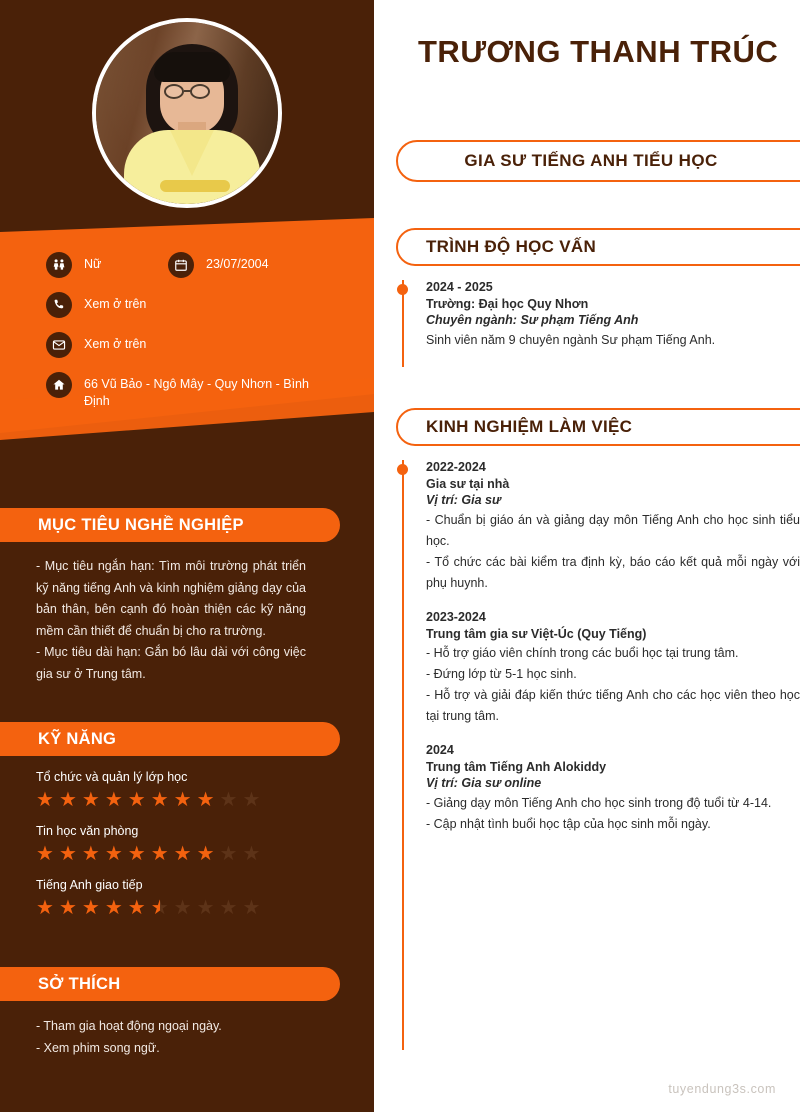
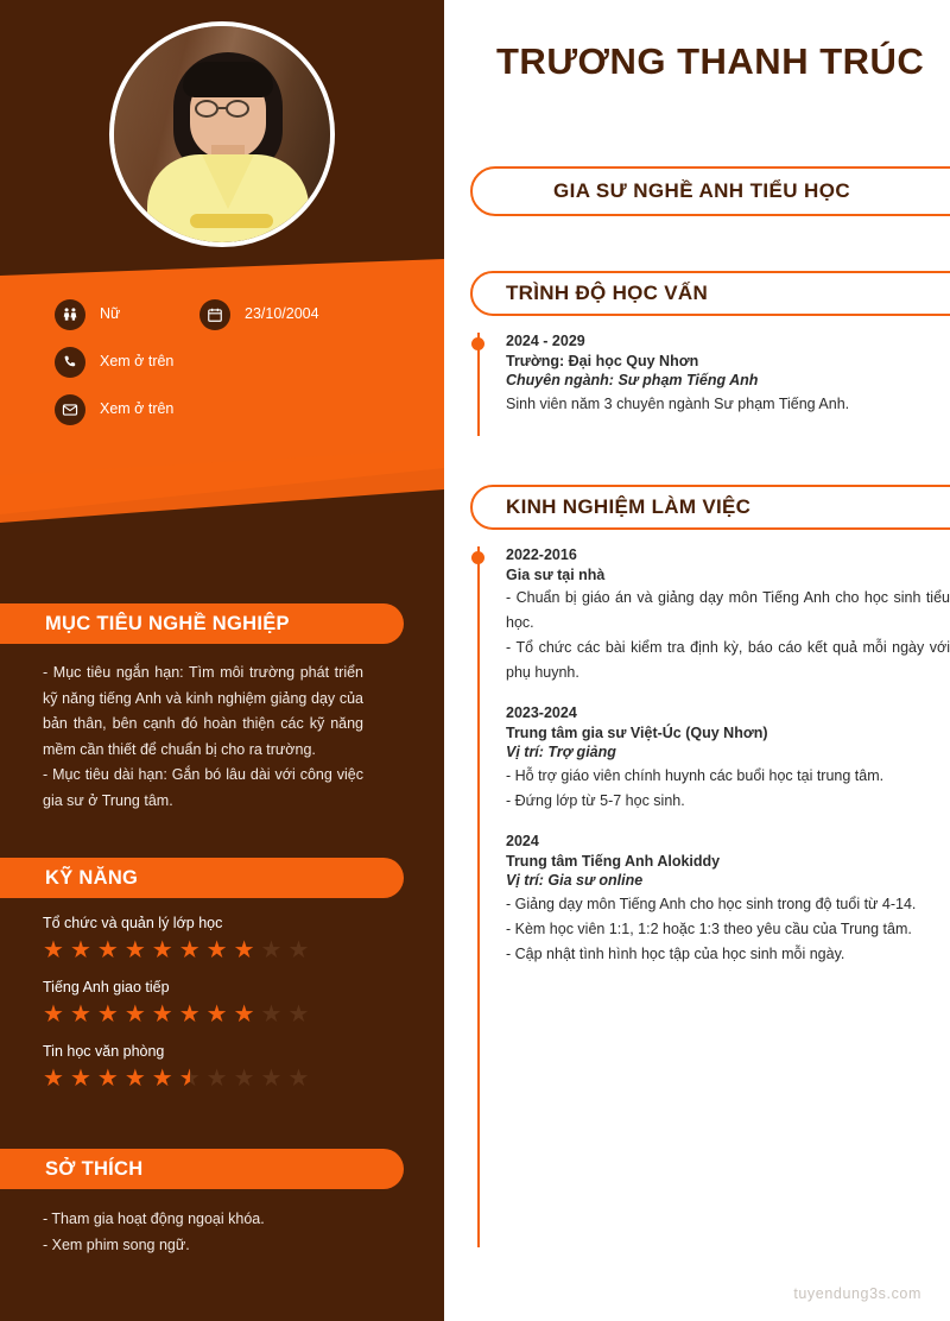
  Nữ
- 23/07/2004
+ 23/10/2004
  Xem ở trên
  Xem ở trên
- 66 Vũ Bảo - Ngô Mây - Quy Nhơn - Bình Định
  MỤC TIÊU NGHỀ NGHIỆP
  - Mục tiêu ngắn hạn: Tìm môi trường phát triển kỹ năng tiếng Anh và kinh nghiệm giảng dạy của bản thân, bên cạnh đó hoàn thiện các kỹ năng mềm cần thiết để chuẩn bị cho ra trường.
  - Mục tiêu dài hạn: Gắn bó lâu dài với công việc gia sư ở Trung tâm.
  KỸ NĂNG
  Tổ chức và quản lý lớp học
  ★
  ★
  ★
  ★
  ★
  ★
  ★
  ★
- Tin học văn phòng
+ Tiếng Anh giao tiếp
  ★
  ★
  ★
  ★
  ★
  ★
  ★
  ★
- Tiếng Anh giao tiếp
+ Tin học văn phòng
  ★
  ★
  ★
  ★
  ★
  ★
  SỞ THÍCH
- - Tham gia hoạt động ngoại ngày.
+ - Tham gia hoạt động ngoại khóa.
  - Xem phim song ngữ.
  TRƯƠNG THANH TRÚC
- GIA SƯ TIẾNG ANH TIỂU HỌC
+ GIA SƯ NGHỀ ANH TIỂU HỌC
  TRÌNH ĐỘ HỌC VẤN
- 2024 - 2025
+ 2024 - 2029
  Trường: Đại học Quy Nhơn
  Chuyên ngành: Sư phạm Tiếng Anh
- Sinh viên năm 9 chuyên ngành Sư phạm Tiếng Anh.
+ Sinh viên năm 3 chuyên ngành Sư phạm Tiếng Anh.
  KINH NGHIỆM LÀM VIỆC
- 2022-2024
+ 2022-2016
  Gia sư tại nhà
- Vị trí: Gia sư
  - Chuẩn bị giáo án và giảng dạy môn Tiếng Anh cho học sinh tiểu học.
  - Tổ chức các bài kiểm tra định kỳ, báo cáo kết quả mỗi ngày với phụ huynh.
  2023-2024
- Trung tâm gia sư Việt-Úc (Quy Tiếng)
+ Trung tâm gia sư Việt-Úc (Quy Nhơn)
+ Vị trí: Trợ giảng
- - Hỗ trợ giáo viên chính trong các buổi học tại trung tâm.
+ - Hỗ trợ giáo viên chính huynh các buổi học tại trung tâm.
- - Đứng lớp từ 5-1 học sinh.
+ - Đứng lớp từ 5-7 học sinh.
- - Hỗ trợ và giải đáp kiến thức tiếng Anh cho các học viên theo học tại trung tâm.
  2024
  Trung tâm Tiếng Anh Alokiddy
  Vị trí: Gia sư online
  - Giảng dạy môn Tiếng Anh cho học sinh trong độ tuổi từ 4-14.
+ - Kèm học viên 1:1, 1:2 hoặc 1:3 theo yêu cầu của Trung tâm.
- - Cập nhật tình buổi học tập của học sinh mỗi ngày.
+ - Cập nhật tình hình học tập của học sinh mỗi ngày.
  tuyendung3s.com
